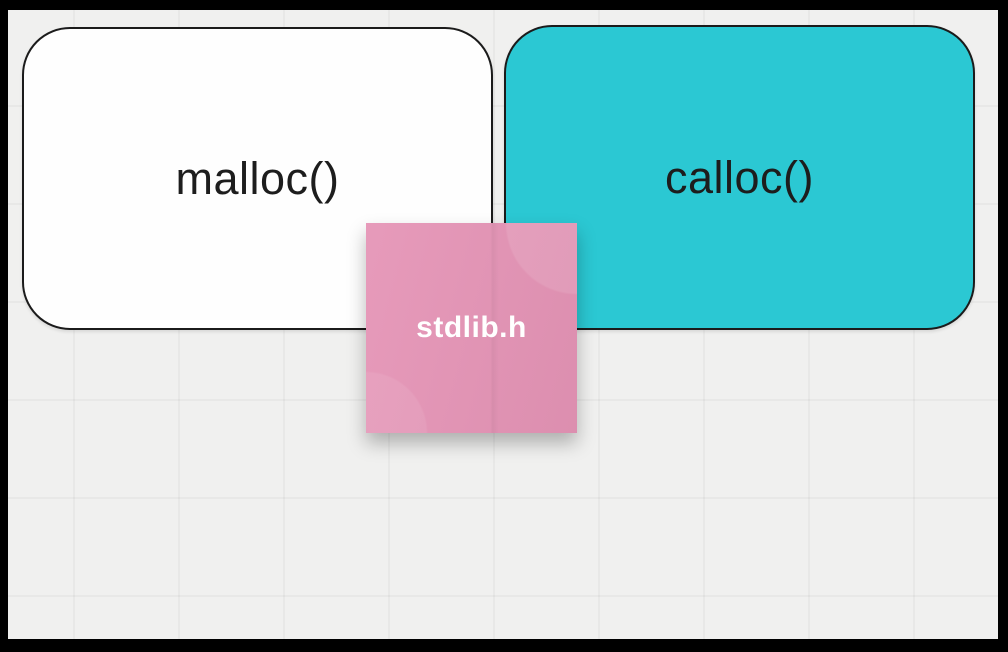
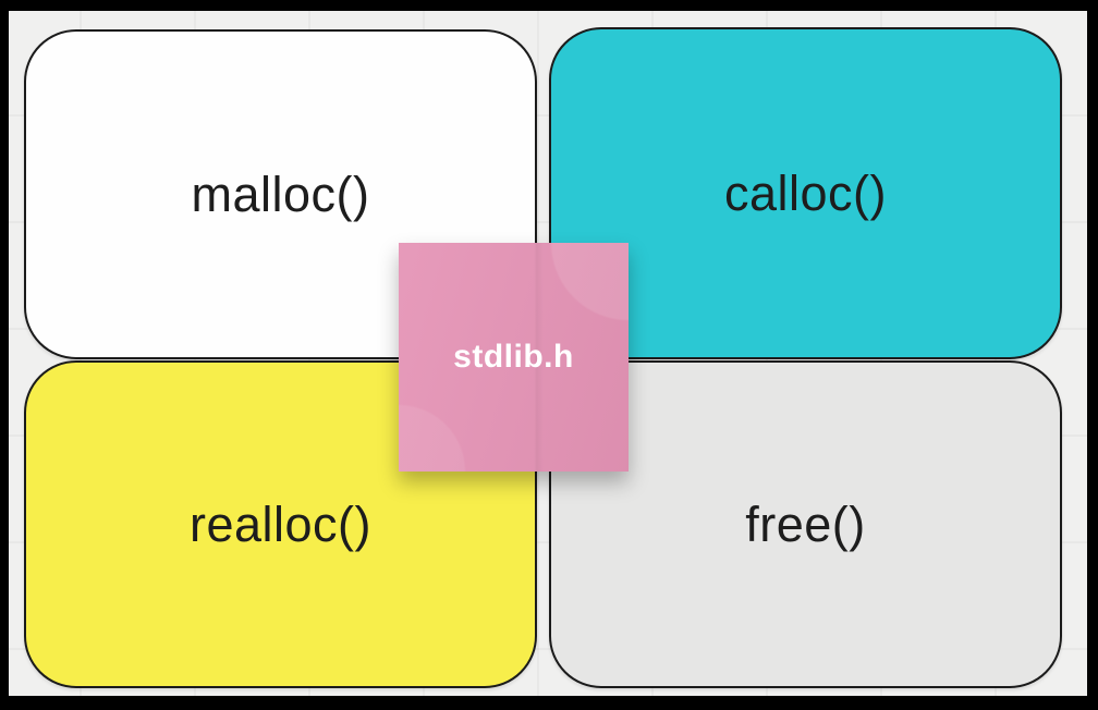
  malloc()
  calloc()
+ realloc()
+ free()
  stdlib.h
